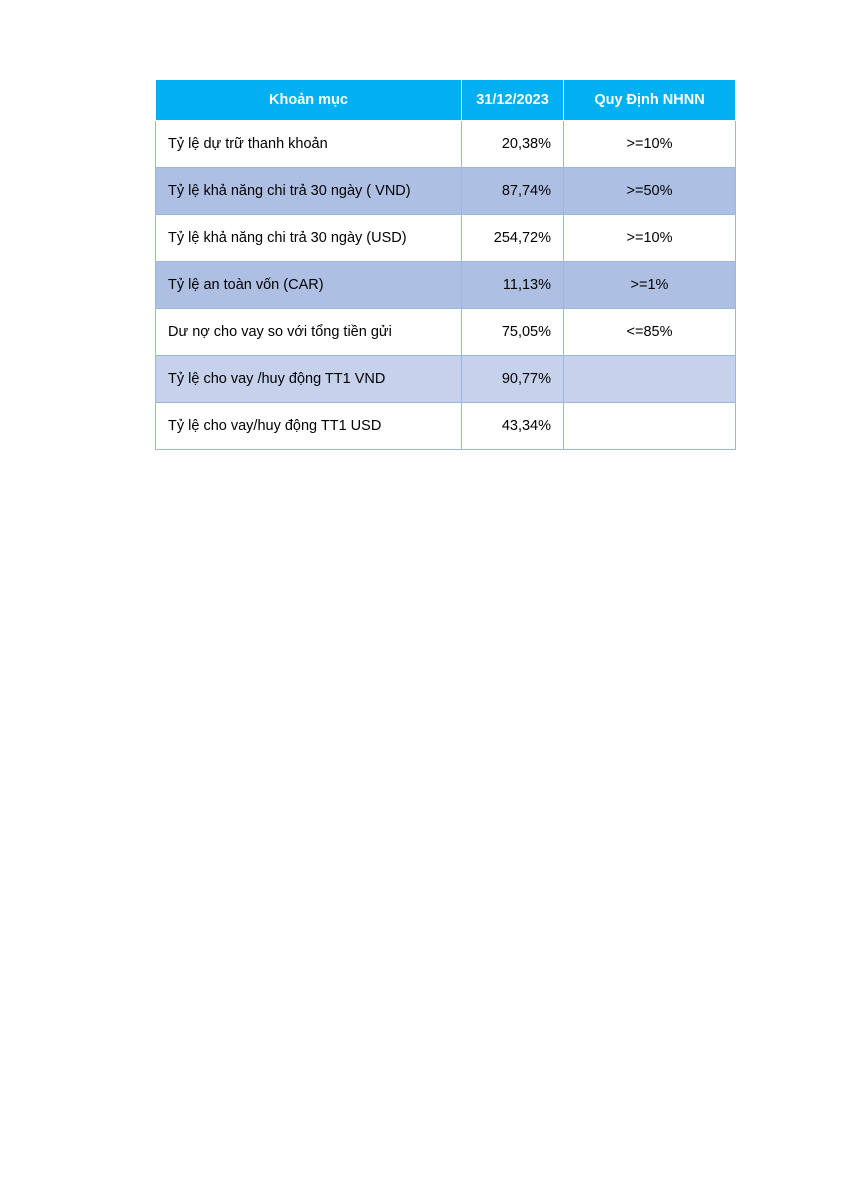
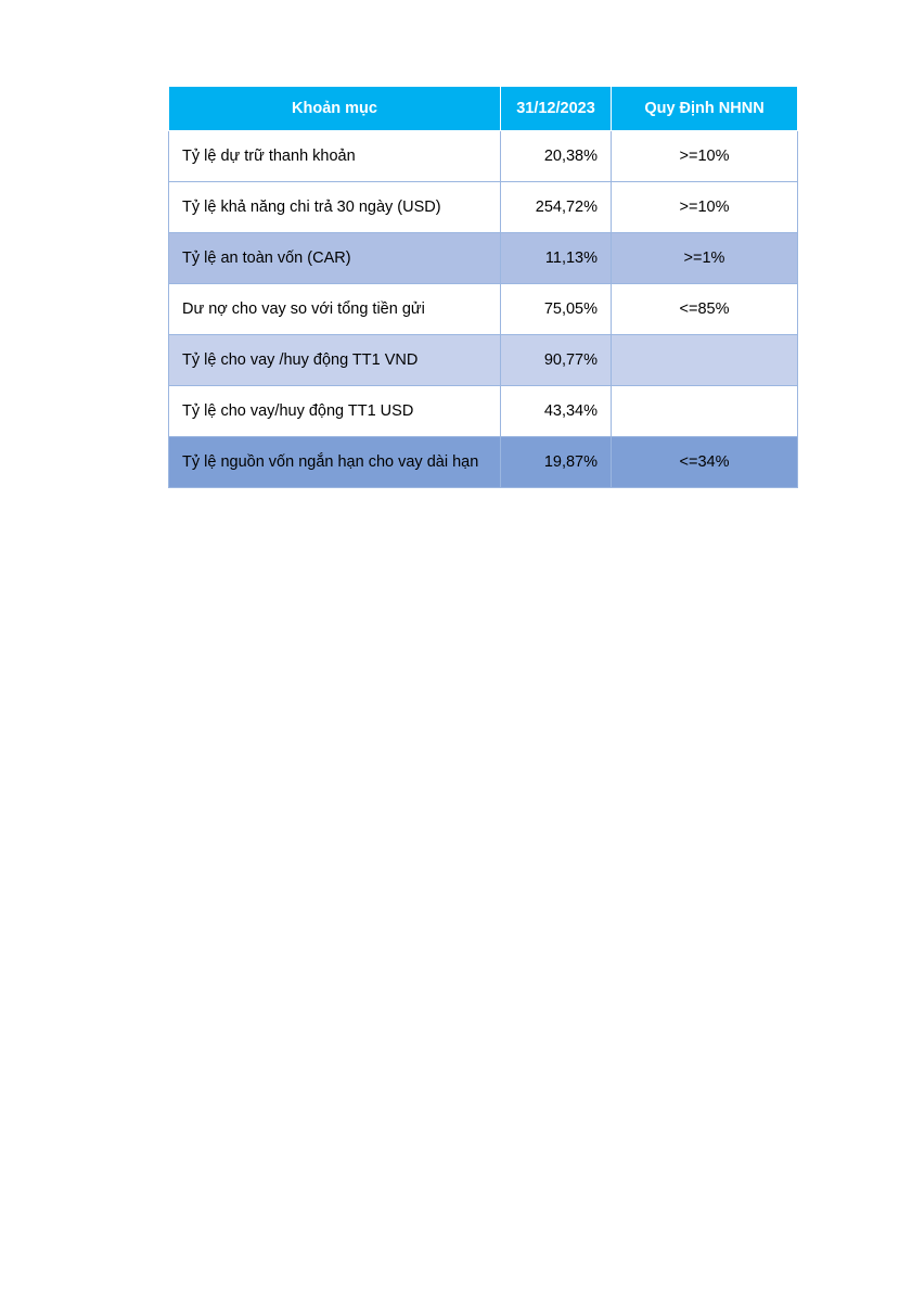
  Khoản mục	31/12/2023	Quy Định NHNN
  Tỷ lệ dự trữ thanh khoản	20,38%	>=10%
- Tỷ lệ khả năng chi trả 30 ngày ( VND)	87,74%	>=50%
  Tỷ lệ khả năng chi trả 30 ngày (USD)	254,72%	>=10%
  Tỷ lệ an toàn vốn (CAR)	11,13%	>=1%
  Dư nợ cho vay so với tổng tiền gửi	75,05%	<=85%
  Tỷ lệ cho vay /huy động TT1 VND	90,77%
  Tỷ lệ cho vay/huy động TT1 USD	43,34%
+ Tỷ lệ nguồn vốn ngắn hạn cho vay dài hạn	19,87%	<=34%
